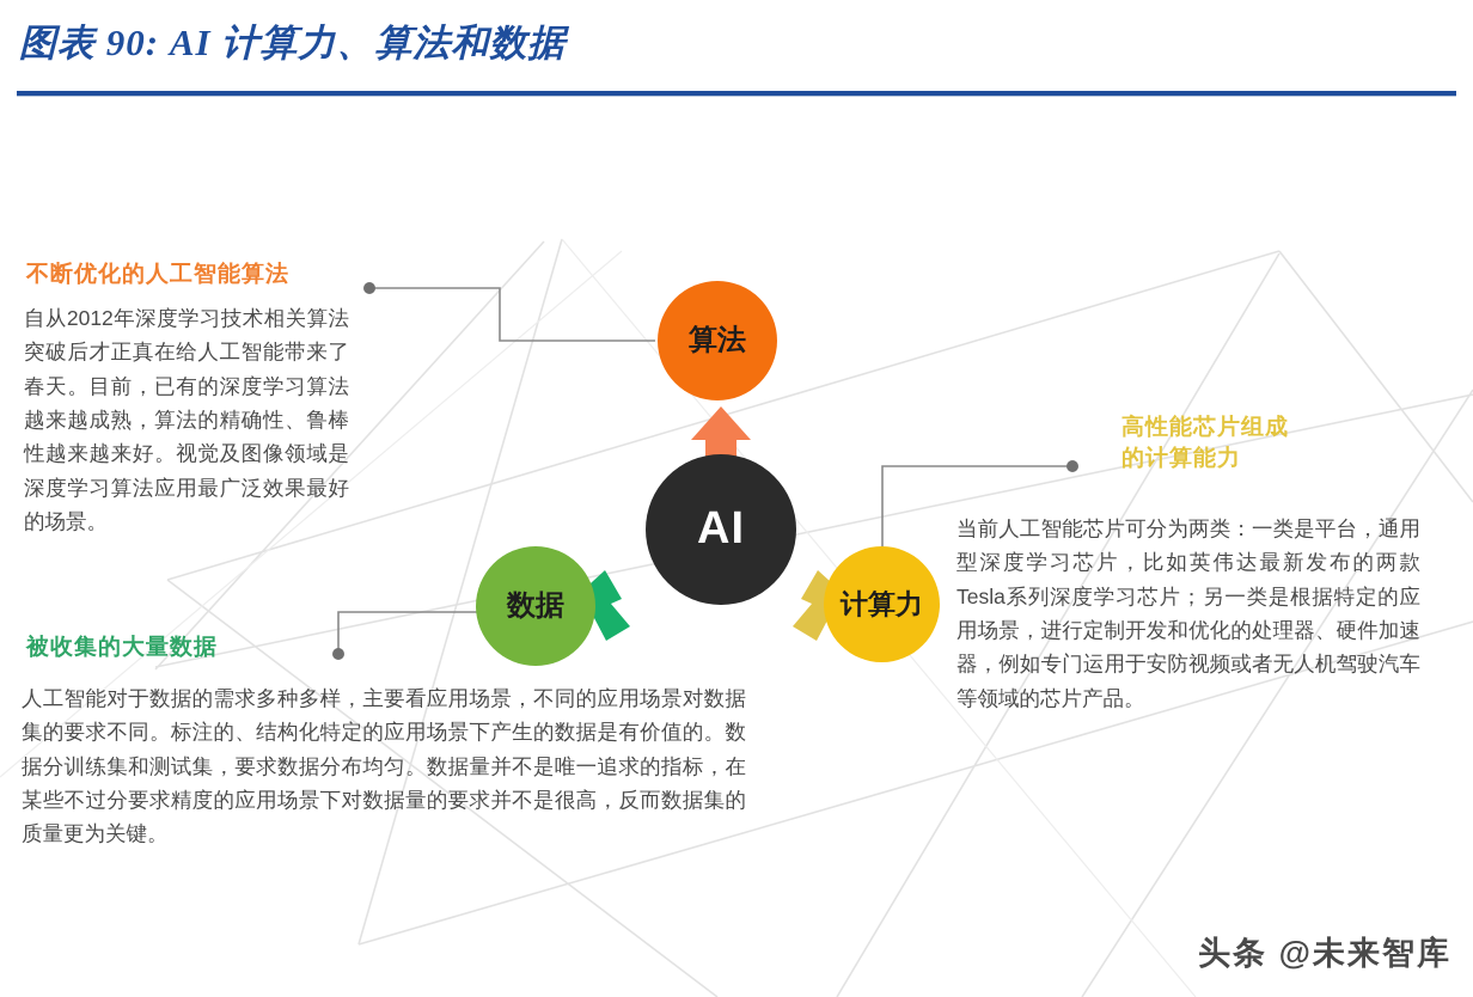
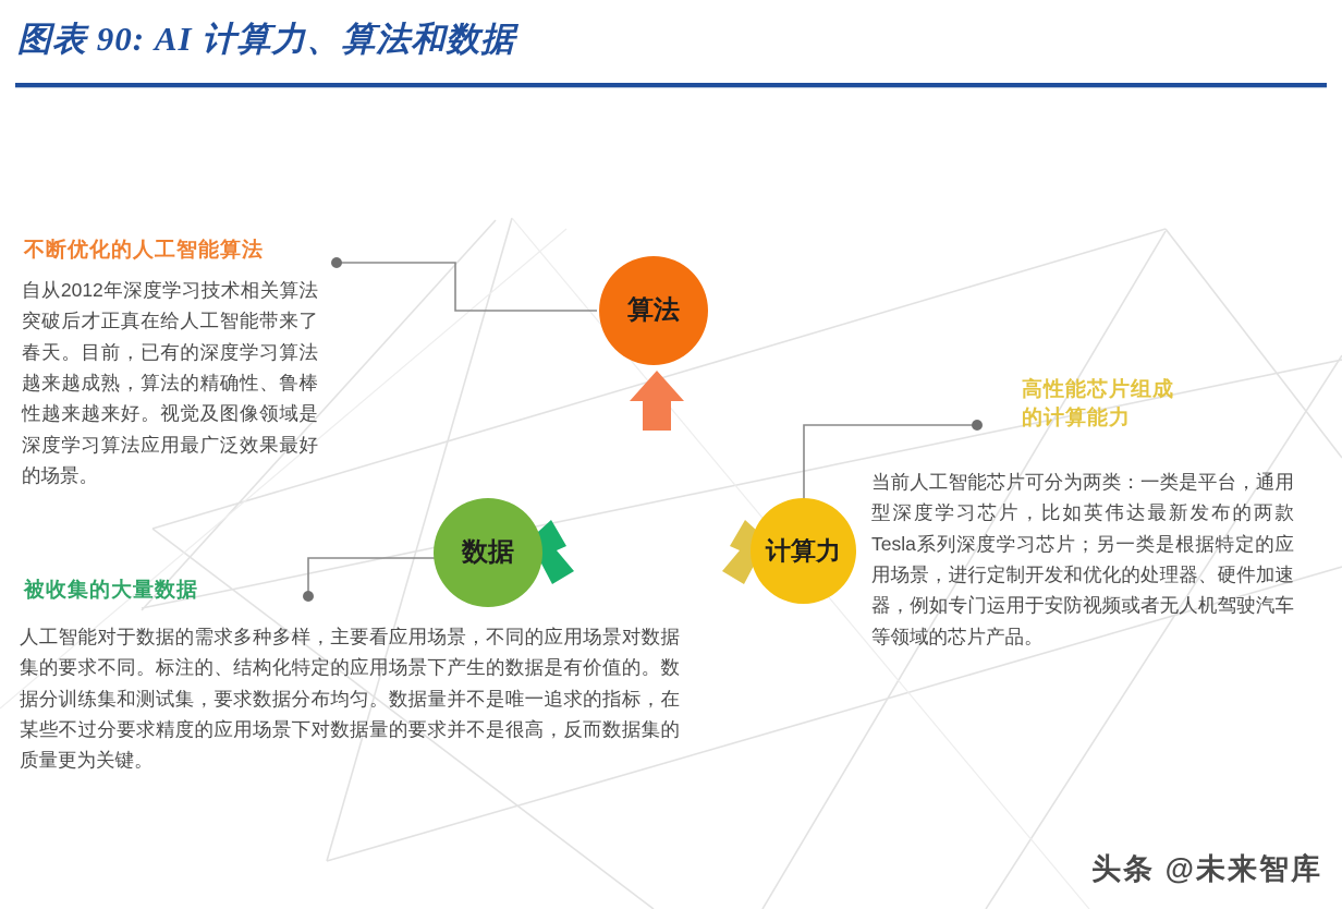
  图表 90: AI 计算力、算法和数据
  算法
- AI
  数据
  计算力
  不断优化的人工智能算法
  自从2012年深度学习技术相关算法突破后才正真在给人工智能带来了春天。目前，已有的深度学习算法越来越成熟，算法的精确性、鲁棒性越来越来好。视觉及图像领域是深度学习算法应用最广泛效果最好的场景。
  被收集的大量数据
  人工智能对于数据的需求多种多样，主要看应用场景，不同的应用场景对数据集的要求不同。标注的、结构化特定的应用场景下产生的数据是有价值的。数据分训练集和测试集，要求数据分布均匀。数据量并不是唯一追求的指标，在某些不过分要求精度的应用场景下对数据量的要求并不是很高，反而数据集的质量更为关键。
  高性能芯片组成
  的计算能力
  当前人工智能芯片可分为两类：一类是平台，通用型深度学习芯片，比如英伟达最新发布的两款Tesla系列深度学习芯片；另一类是根据特定的应用场景，进行定制开发和优化的处理器、硬件加速器，例如专门运用于安防视频或者无人机驾驶汽车等领域的芯片产品。
  头条 @未来智库
